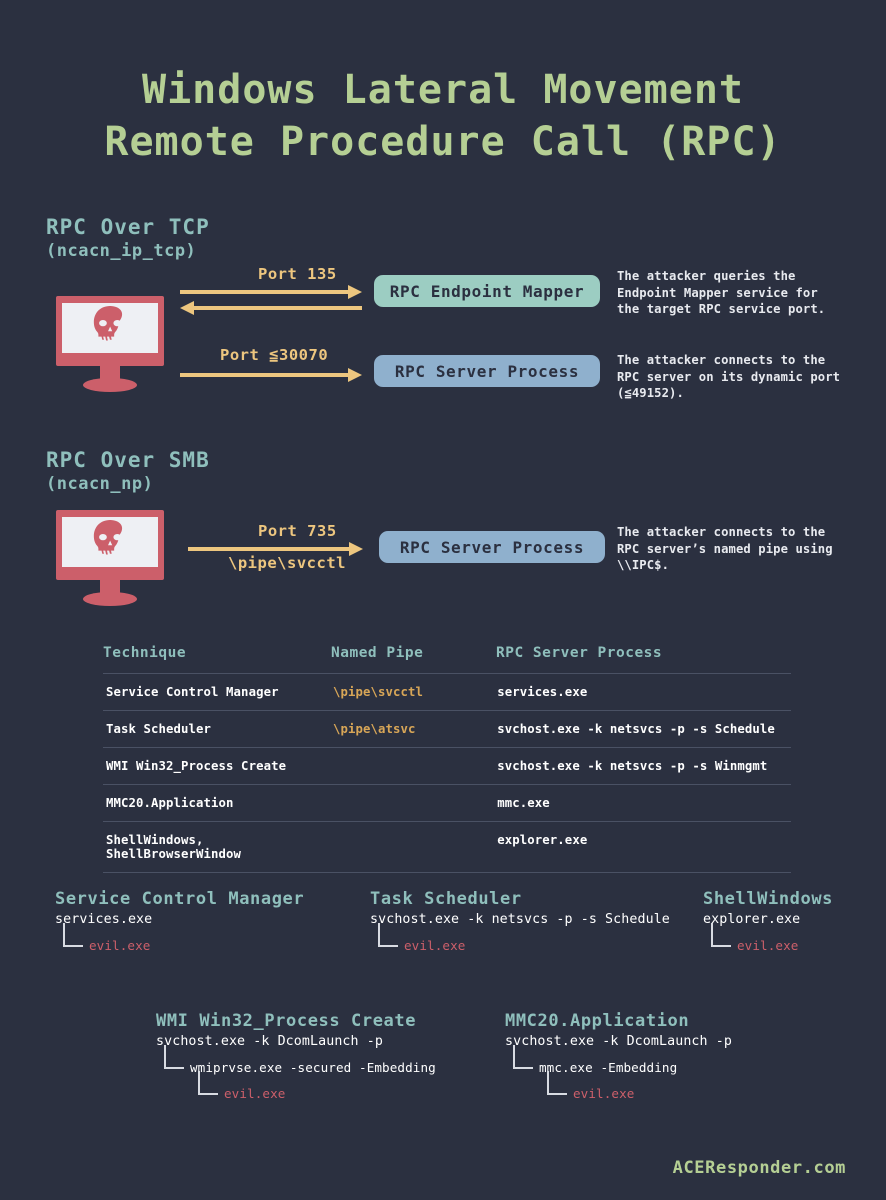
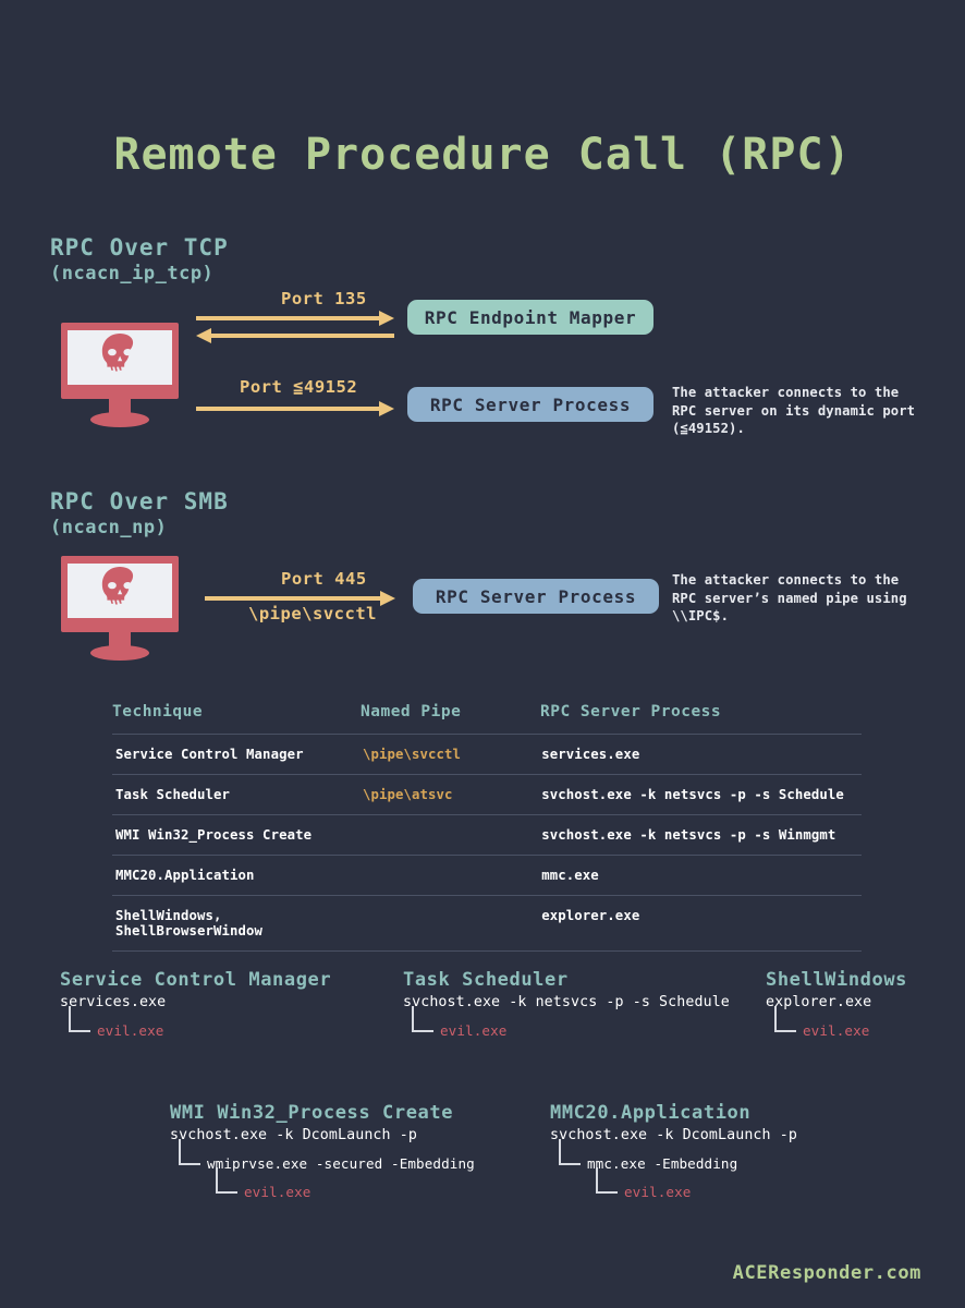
- Windows Lateral Movement
  Remote Procedure Call (RPC)
  RPC Over TCP
  (ncacn_ip_tcp)
  Port 135
  RPC Endpoint Mapper
- The attacker queries the
- Endpoint Mapper service for
- the target RPC service port.
- Port ≦30070
+ Port ≦49152
  RPC Server Process
  The attacker connects to the
  RPC server on its dynamic port
  (≦49152).
  RPC Over SMB
  (ncacn_np)
- Port 735
+ Port 445
  \pipe\svcctl
  RPC Server Process
  The attacker connects to the
  RPC server’s named pipe using
  \\IPC$.
  Technique
  Named Pipe
  RPC Server Process
  Service Control Manager
  \pipe\svcctl
  services.exe
  Task Scheduler
  \pipe\atsvc
  svchost.exe -k netsvcs -p -s Schedule
  WMI Win32_Process Create
  svchost.exe -k netsvcs -p -s Winmgmt
  MMC20.Application
  mmc.exe
  ShellWindows,
  ShellBrowserWindow
  explorer.exe
  Service Control Manager
  services.exe
  evil.exe
  Task Scheduler
  svchost.exe -k netsvcs -p -s Schedule
  evil.exe
  ShellWindows
  explorer.exe
  evil.exe
  WMI Win32_Process Create
  svchost.exe -k DcomLaunch -p
  wmiprvse.exe -secured -Embedding
  evil.exe
  MMC20.Application
  svchost.exe -k DcomLaunch -p
  mmc.exe -Embedding
  evil.exe
  ACEResponder.com
